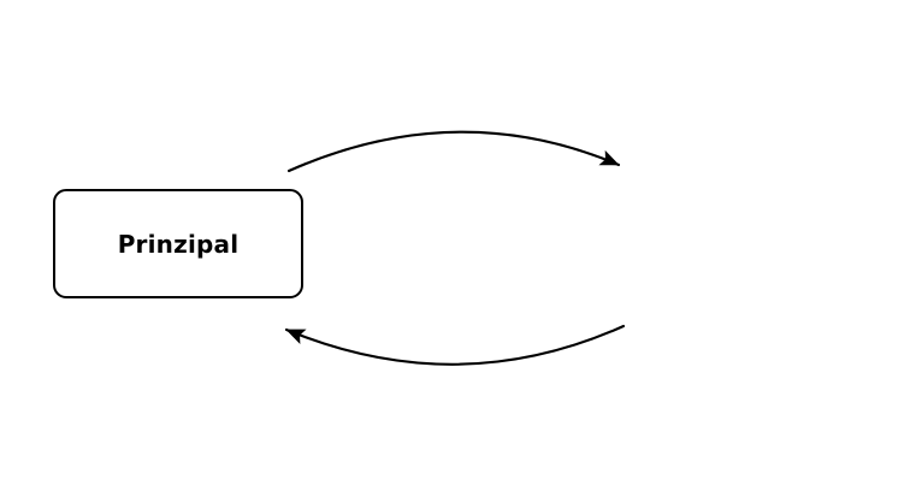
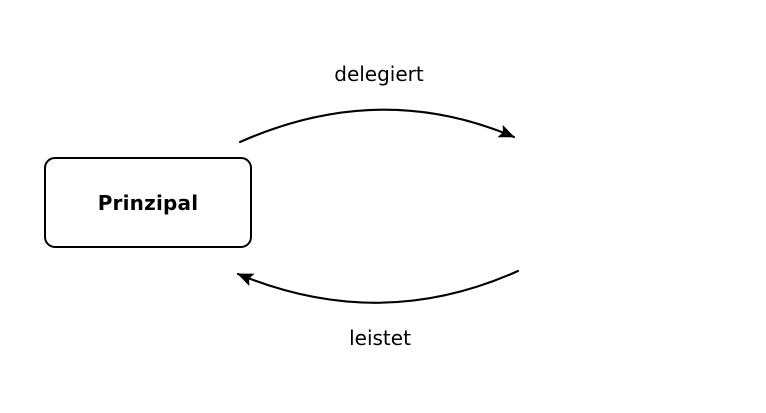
  Prinzipal
+ delegiert
+ leistet
